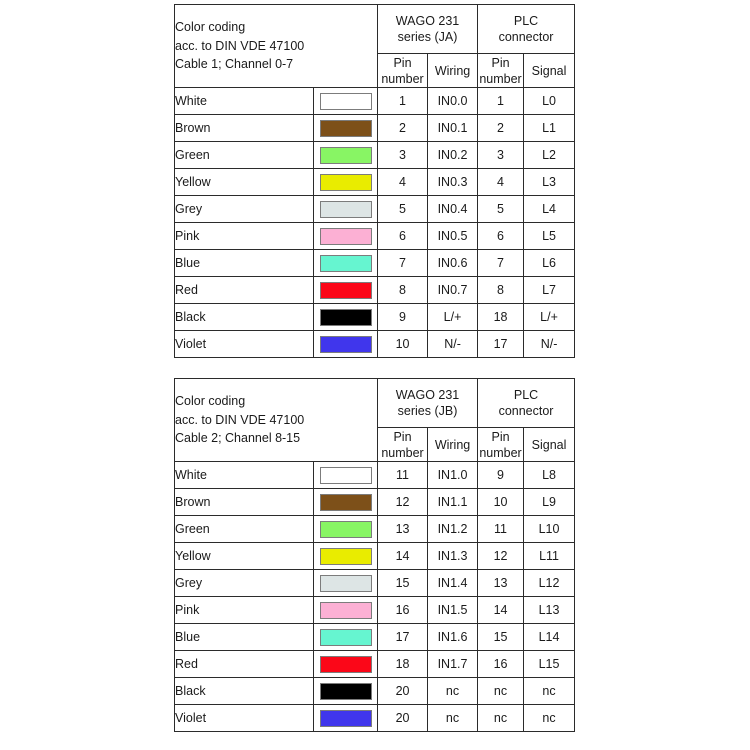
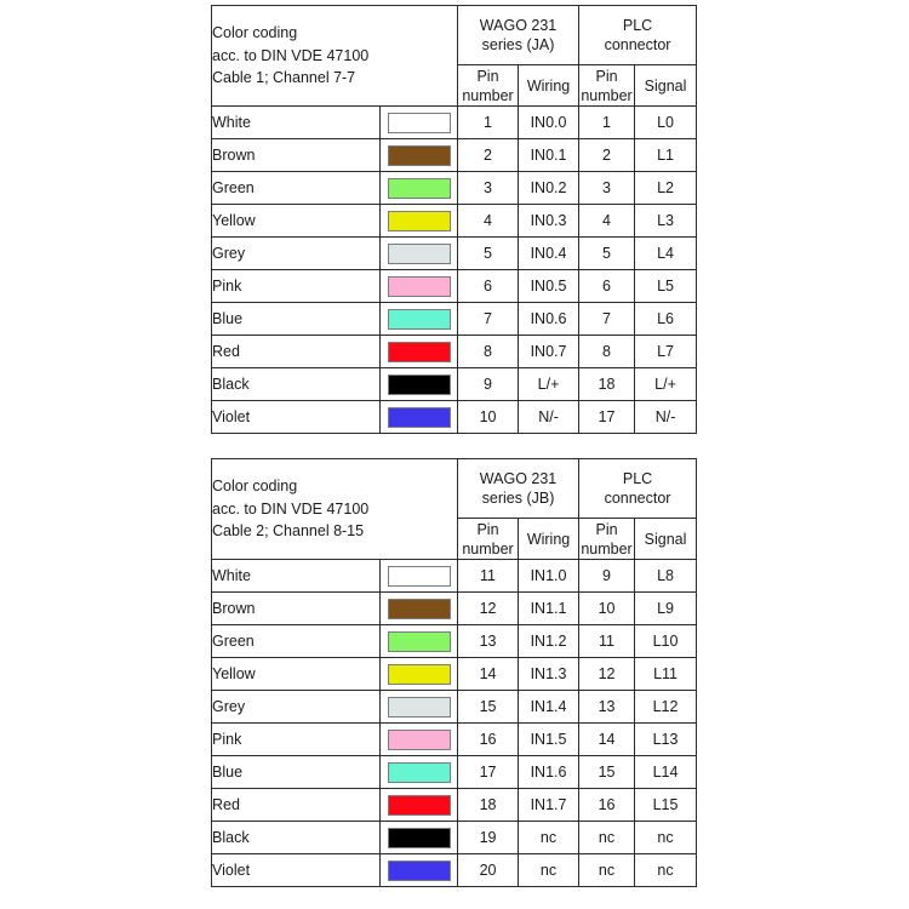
- Color codingacc. to DIN VDE 47100Cable 1; Channel 0-7	WAGO 231series (JA)	PLCconnector
+ Color codingacc. to DIN VDE 47100Cable 1; Channel 7-7	WAGO 231series (JA)	PLCconnector
  Pinnumber	Wiring	Pinnumber	Signal
  White		1	IN0.0	1	L0
  Brown		2	IN0.1	2	L1
  Green		3	IN0.2	3	L2
  Yellow		4	IN0.3	4	L3
  Grey		5	IN0.4	5	L4
  Pink		6	IN0.5	6	L5
  Blue		7	IN0.6	7	L6
  Red		8	IN0.7	8	L7
  Black		9	L/+	18	L/+
  Violet		10	N/-	17	N/-
  Color codingacc. to DIN VDE 47100Cable 2; Channel 8-15	WAGO 231series (JB)	PLCconnector
  Pinnumber	Wiring	Pinnumber	Signal
  White		11	IN1.0	9	L8
  Brown		12	IN1.1	10	L9
  Green		13	IN1.2	11	L10
  Yellow		14	IN1.3	12	L11
  Grey		15	IN1.4	13	L12
  Pink		16	IN1.5	14	L13
  Blue		17	IN1.6	15	L14
  Red		18	IN1.7	16	L15
- Black		20	nc	nc	nc
+ Black		19	nc	nc	nc
  Violet		20	nc	nc	nc
